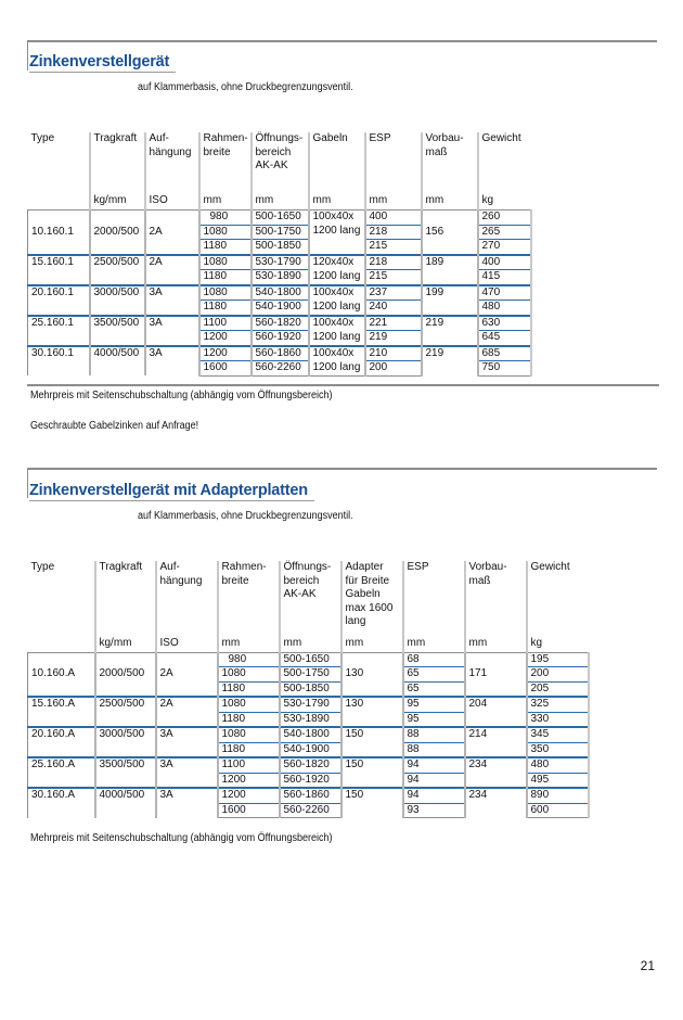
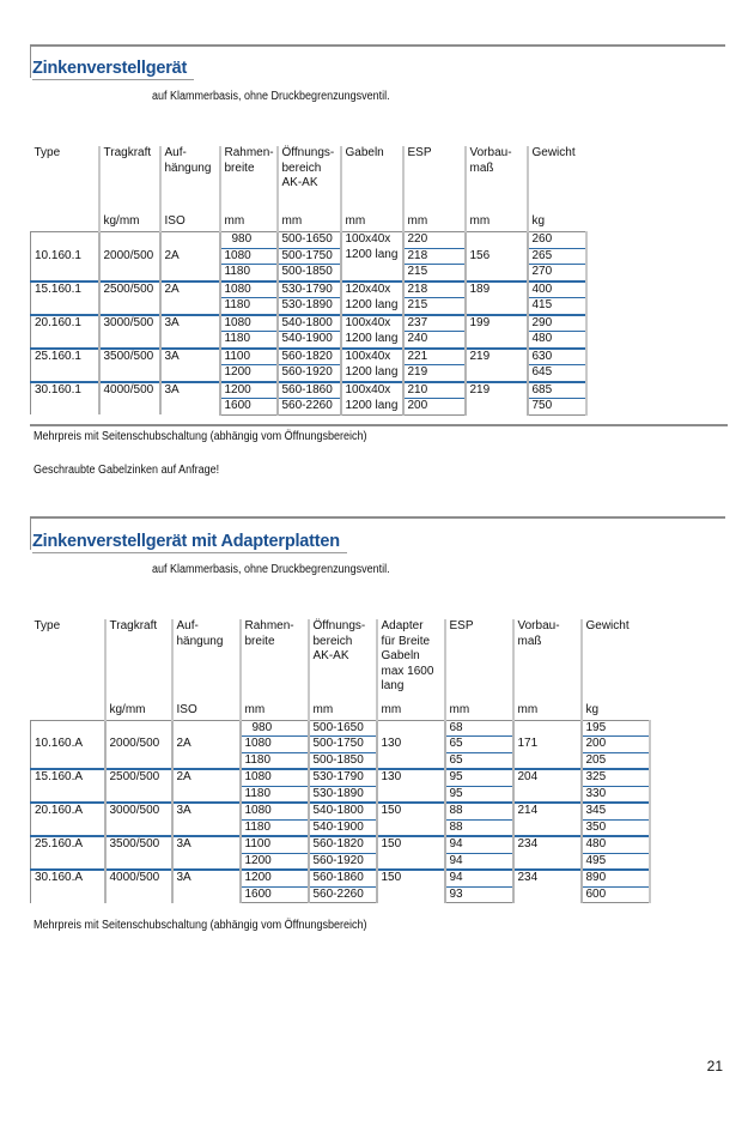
  Zinkenverstellgerät
  auf Klammerbasis, ohne Druckbegrenzungsventil.
  Type	Tragkraft	Auf- hängung	Rahmen- breite	Öffnungs- bereich AK-AK	Gabeln	ESP	Vorbau- maß	Gewicht
  	kg/mm	ISO	mm	mm	mm	mm	mm	kg
- 10.160.1	2000/500	2A	980	500-1650	100x40x	400	156	260
+ 10.160.1	2000/500	2A	980	500-1650	100x40x	220	156	260
  1080	500-1750	1200 lang	218	265
  1180	500-1850		215	270
  15.160.1	2500/500	2A	1080	530-1790	120x40x	218	189	400
  1180	530-1890	1200 lang	215	415
- 20.160.1	3000/500	3A	1080	540-1800	100x40x	237	199	470
+ 20.160.1	3000/500	3A	1080	540-1800	100x40x	237	199	290
  1180	540-1900	1200 lang	240	480
  25.160.1	3500/500	3A	1100	560-1820	100x40x	221	219	630
  1200	560-1920	1200 lang	219	645
  30.160.1	4000/500	3A	1200	560-1860	100x40x	210	219	685
  1600	560-2260	1200 lang	200	750
  Mehrpreis mit Seitenschubschaltung (abhängig vom Öffnungsbereich)
  Geschraubte Gabelzinken auf Anfrage!
  Zinkenverstellgerät mit Adapterplatten
  auf Klammerbasis, ohne Druckbegrenzungsventil.
  Type	Tragkraft	Auf- hängung	Rahmen- breite	Öffnungs- bereich AK-AK	Adapter für Breite Gabeln max 1600 lang	ESP	Vorbau- maß	Gewicht
  	kg/mm	ISO	mm	mm	mm	mm	mm	kg
  10.160.A	2000/500	2A	980	500-1650	130	68	171	195
  1080	500-1750	65	200
  1180	500-1850	65	205
  15.160.A	2500/500	2A	1080	530-1790	130	95	204	325
  1180	530-1890	95	330
  20.160.A	3000/500	3A	1080	540-1800	150	88	214	345
  1180	540-1900	88	350
  25.160.A	3500/500	3A	1100	560-1820	150	94	234	480
  1200	560-1920	94	495
  30.160.A	4000/500	3A	1200	560-1860	150	94	234	890
  1600	560-2260	93	600
  Mehrpreis mit Seitenschubschaltung (abhängig vom Öffnungsbereich)
  21
